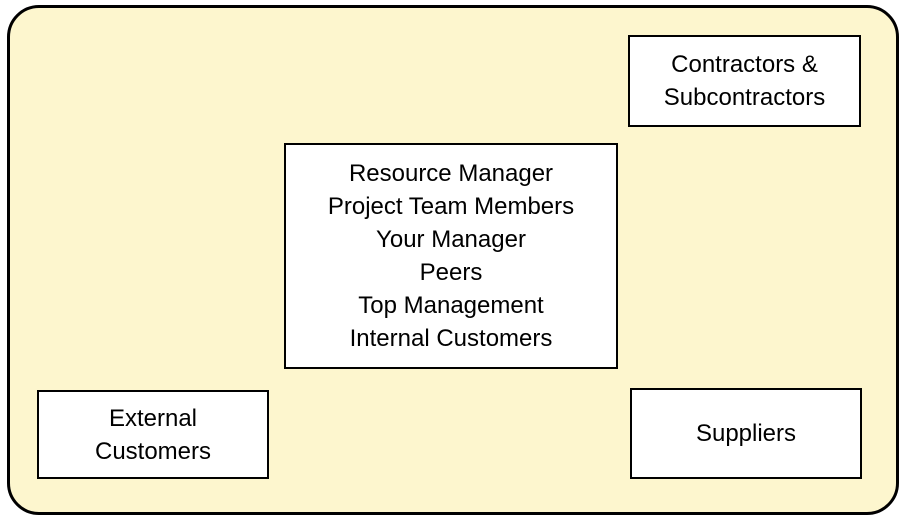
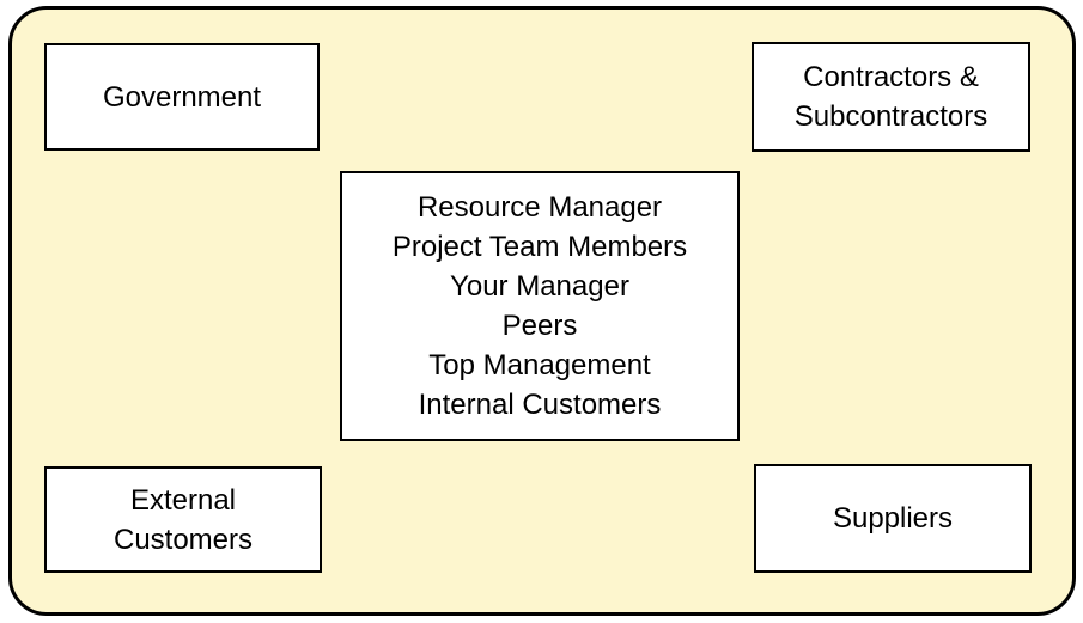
+ Government
  Contractors &
  Subcontractors
  Resource Manager
  Project Team Members
  Your Manager
  Peers
  Top Management
  Internal Customers
  External
  Customers
  Suppliers
